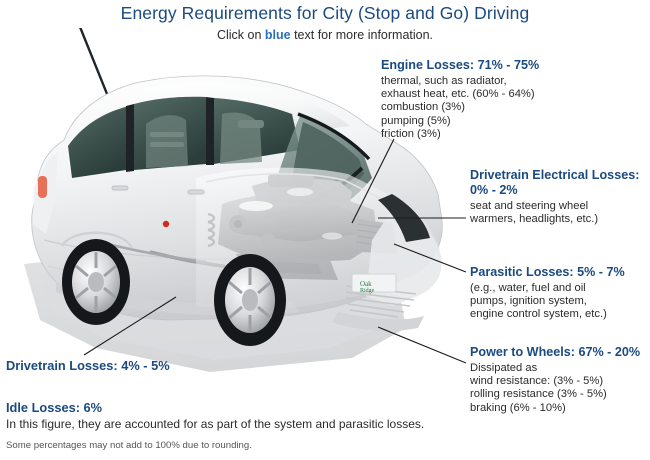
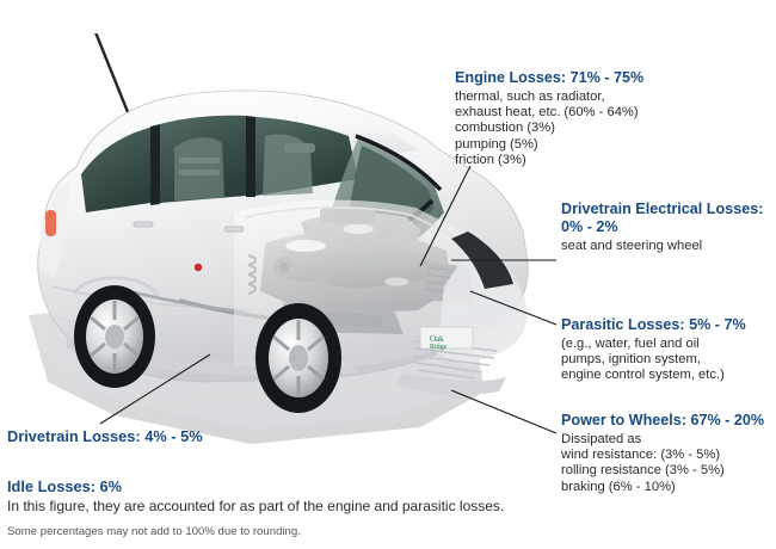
- Energy Requirements for City (Stop and Go) Driving
- Click on blue text for more information.
  Oak
  Engine Losses: 71% - 75%
  thermal, such as radiator,
  exhaust heat, etc. (60% - 64%)
  combustion (3%)
  pumping (5%)
  friction (3%)
  Drivetrain Electrical Losses: 0% - 2%
  seat and steering wheel
- warmers, headlights, etc.)
  Parasitic Losses: 5% - 7%
  (e.g., water, fuel and oil
  pumps, ignition system,
  engine control system, etc.)
  Power to Wheels: 67% - 20%
  Dissipated as
  wind resistance: (3% - 5%)
  rolling resistance (3% - 5%)
  braking (6% - 10%)
  Drivetrain Losses: 4% - 5%
  Idle Losses: 6%
- In this figure, they are accounted for as part of the system and parasitic losses.
+ In this figure, they are accounted for as part of the engine and parasitic losses.
  Some percentages may not add to 100% due to rounding.
